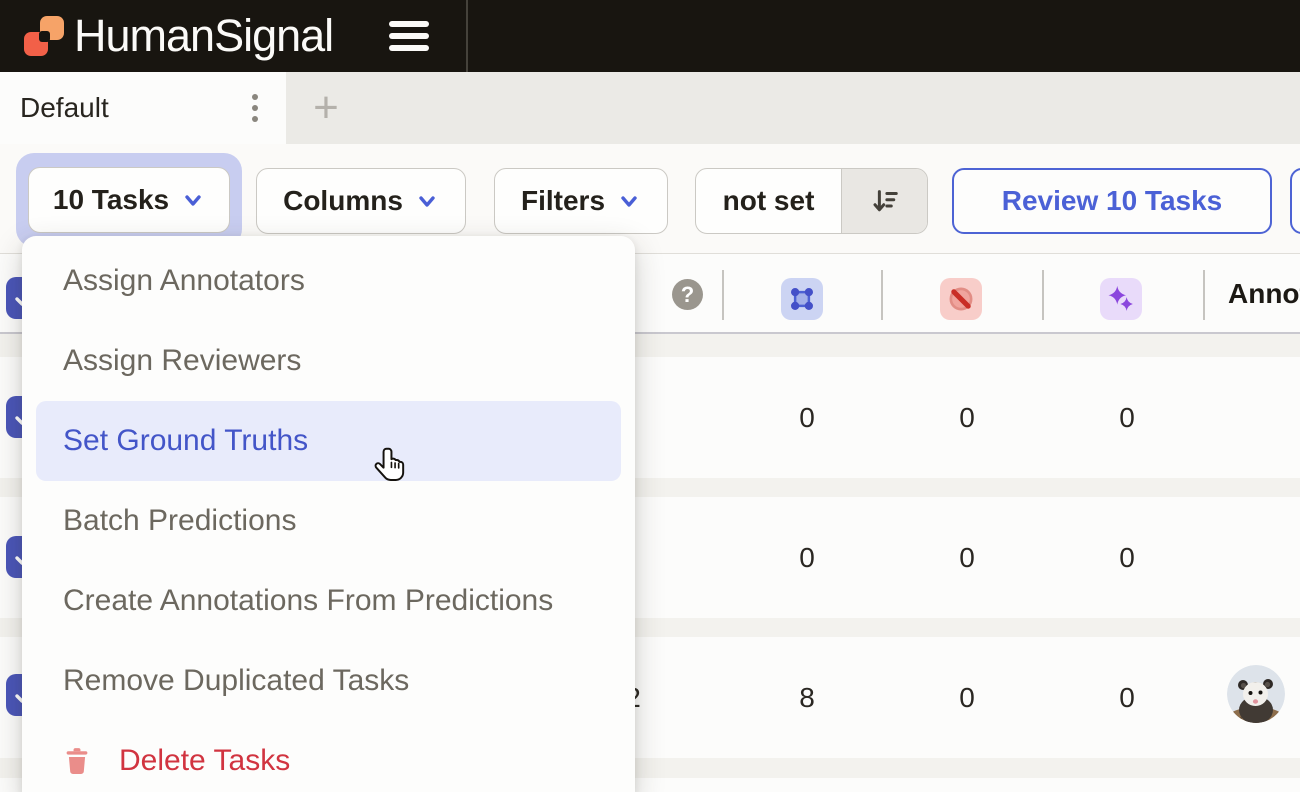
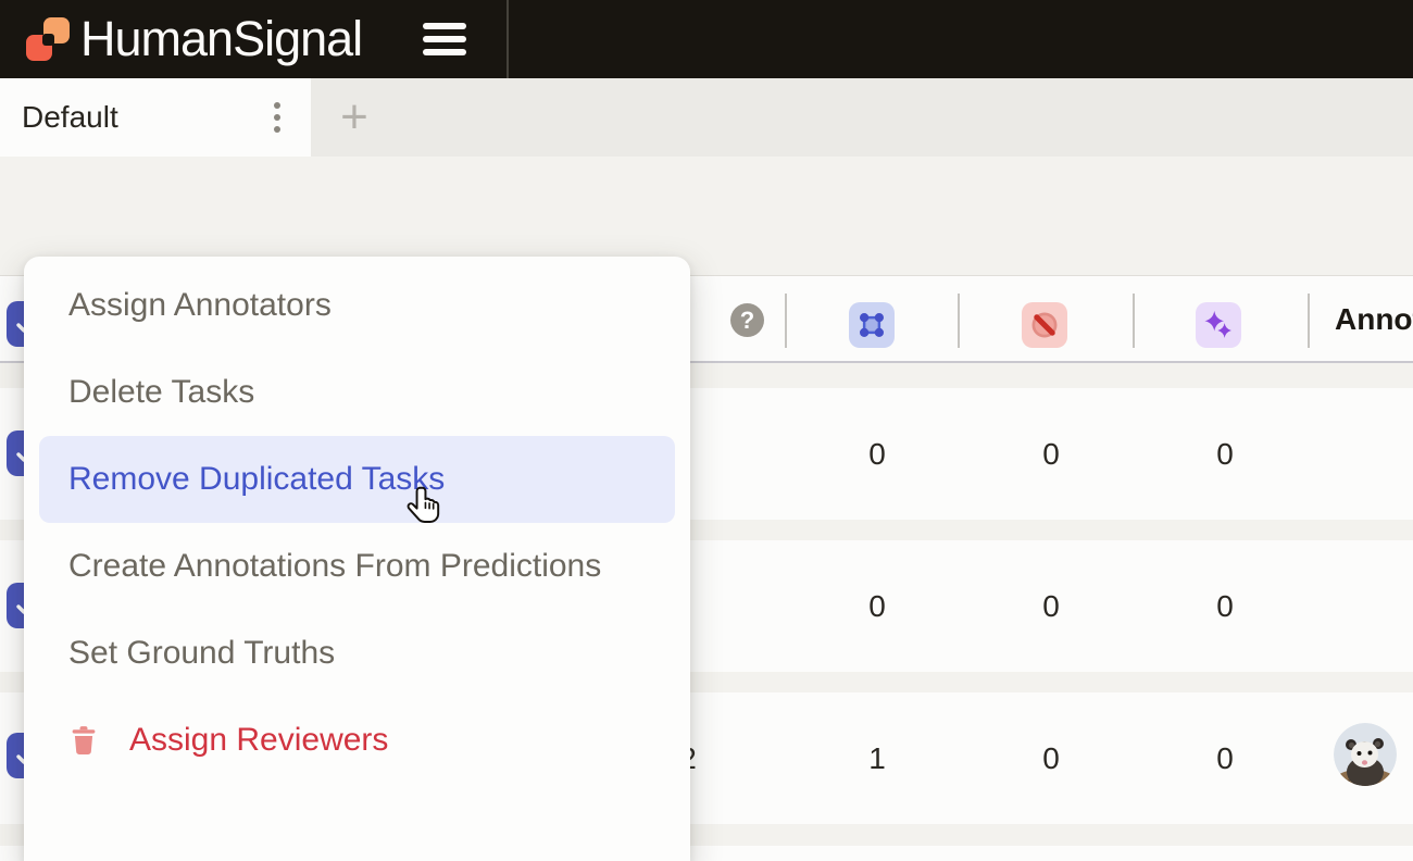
  HumanSignal
  Default
  +
- 10 Tasks
- Columns
- Filters
- not set
- Review 10 Tasks
  ?
  Anno
  0
  0
  0
  0
  0
  0
- 8
+ 1
  0
  0
  Assign Annotators
- Assign Reviewers
+ Delete Tasks
- Set Ground Truths
+ Remove Duplicated Tasks
- Batch Predictions
  Create Annotations From Predictions
- Remove Duplicated Tasks
+ Set Ground Truths
- Delete Tasks
+ Assign Reviewers
